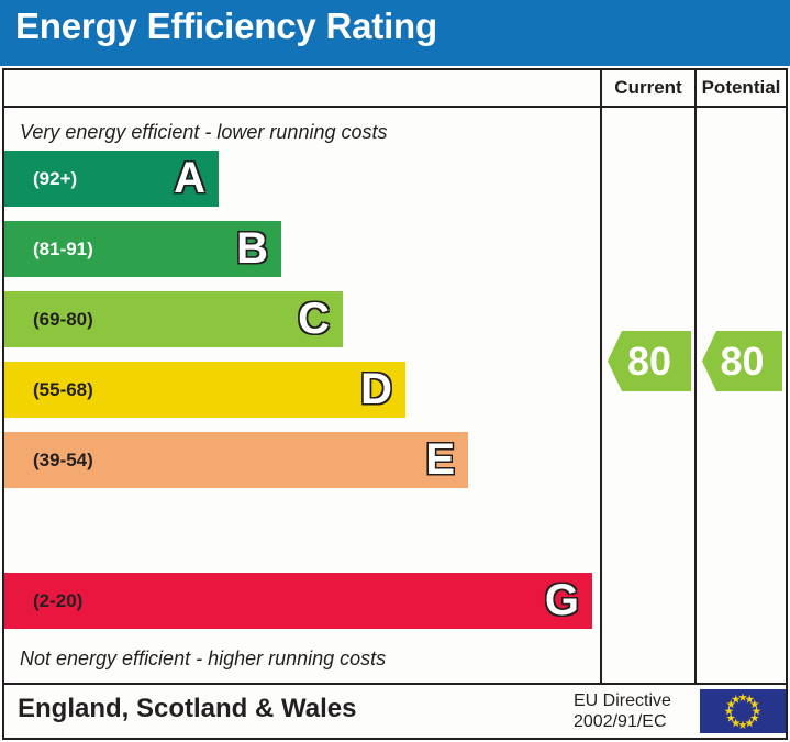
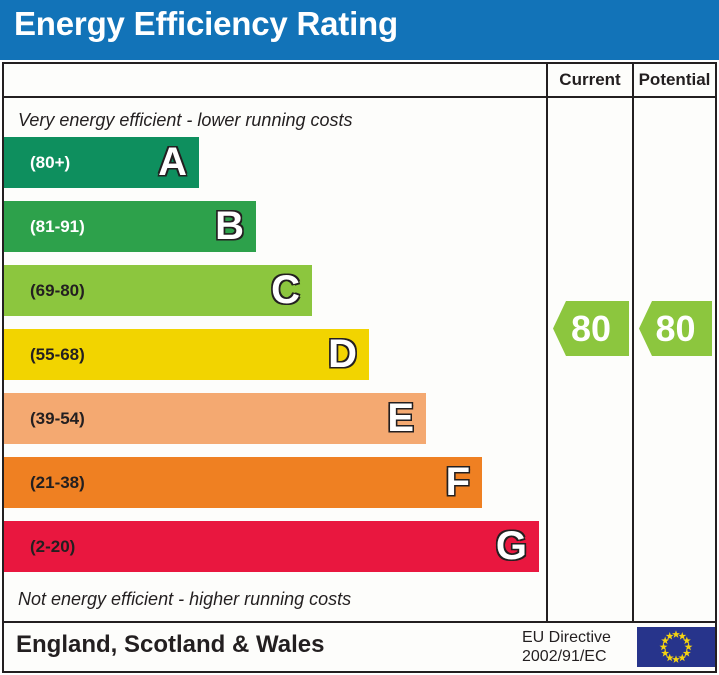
  Energy Efficiency Rating
  Current
  Potential
  Very energy efficient - lower running costs
  Not energy efficient - higher running costs
- (92+)
+ (80+)
  A
  (81-91)
  B
  (69-80)
  C
  (55-68)
  D
  (39-54)
  E
+ (21-38)
+ F
  (2-20)
  G
  80
  80
  England, Scotland & Wales
  EU Directive
  2002/91/EC
